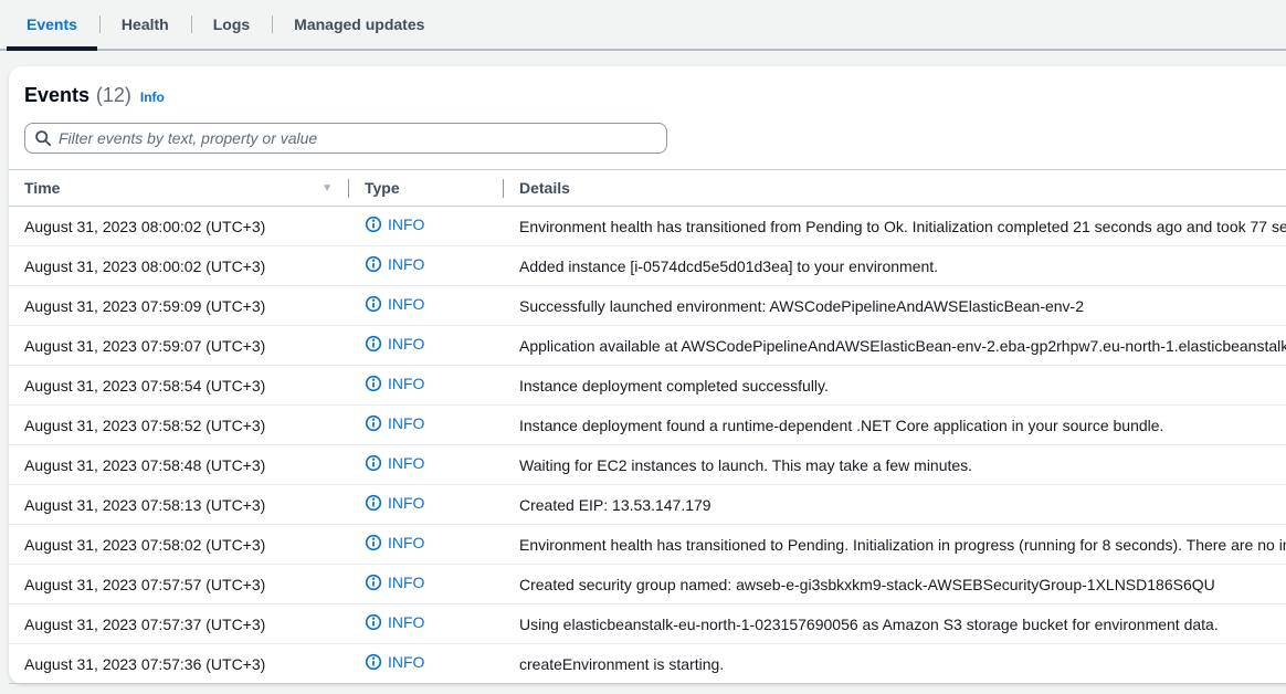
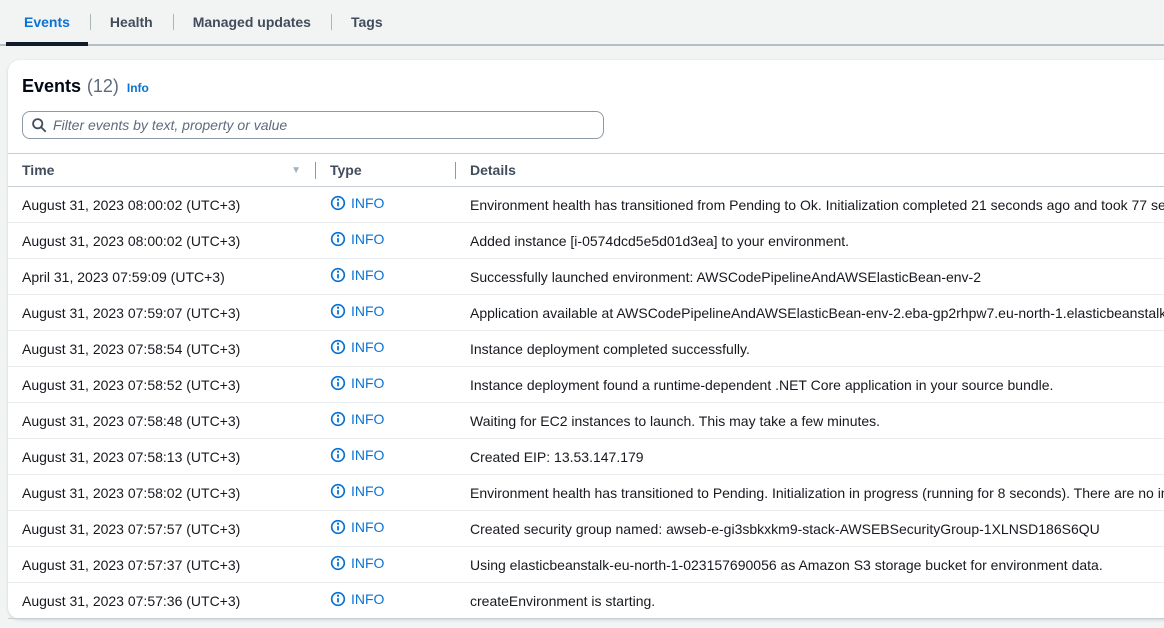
  Events
  Health
- Logs
  Managed updates
+ Tags
  Events (12)
  Info
  Filter events by text, property or value
  Time ▼	Type	Details
  August 31, 2023 08:00:02 (UTC+3)	INFO	Environment health has transitioned from Pending to Ok. Initialization completed 21 seconds ago and took 77 se
  August 31, 2023 08:00:02 (UTC+3)	INFO	Added instance [i-0574dcd5e5d01d3ea] to your environment.
- August 31, 2023 07:59:09 (UTC+3)	INFO	Successfully launched environment: AWSCodePipelineAndAWSElasticBean-env-2
+ April 31, 2023 07:59:09 (UTC+3)	INFO	Successfully launched environment: AWSCodePipelineAndAWSElasticBean-env-2
  August 31, 2023 07:59:07 (UTC+3)	INFO	Application available at AWSCodePipelineAndAWSElasticBean-env-2.eba-gp2rhpw7.eu-north-1.elasticbeanstalk
  August 31, 2023 07:58:54 (UTC+3)	INFO	Instance deployment completed successfully.
  August 31, 2023 07:58:52 (UTC+3)	INFO	Instance deployment found a runtime-dependent .NET Core application in your source bundle.
  August 31, 2023 07:58:48 (UTC+3)	INFO	Waiting for EC2 instances to launch. This may take a few minutes.
  August 31, 2023 07:58:13 (UTC+3)	INFO	Created EIP: 13.53.147.179
  August 31, 2023 07:58:02 (UTC+3)	INFO	Environment health has transitioned to Pending. Initialization in progress (running for 8 seconds). There are no i
  August 31, 2023 07:57:57 (UTC+3)	INFO	Created security group named: awseb-e-gi3sbkxkm9-stack-AWSEBSecurityGroup-1XLNSD186S6QU
  August 31, 2023 07:57:37 (UTC+3)	INFO	Using elasticbeanstalk-eu-north-1-023157690056 as Amazon S3 storage bucket for environment data.
  August 31, 2023 07:57:36 (UTC+3)	INFO	createEnvironment is starting.
